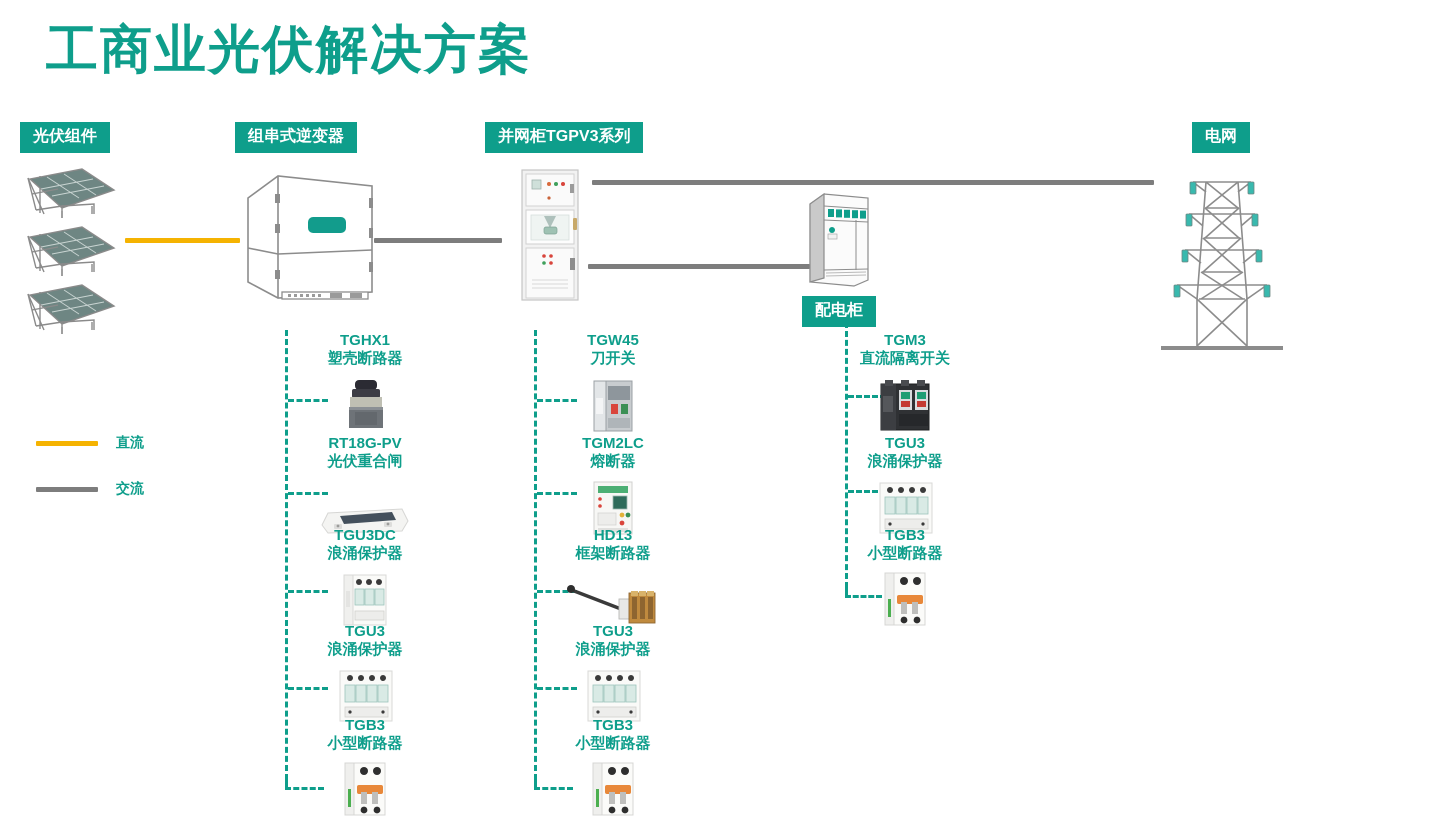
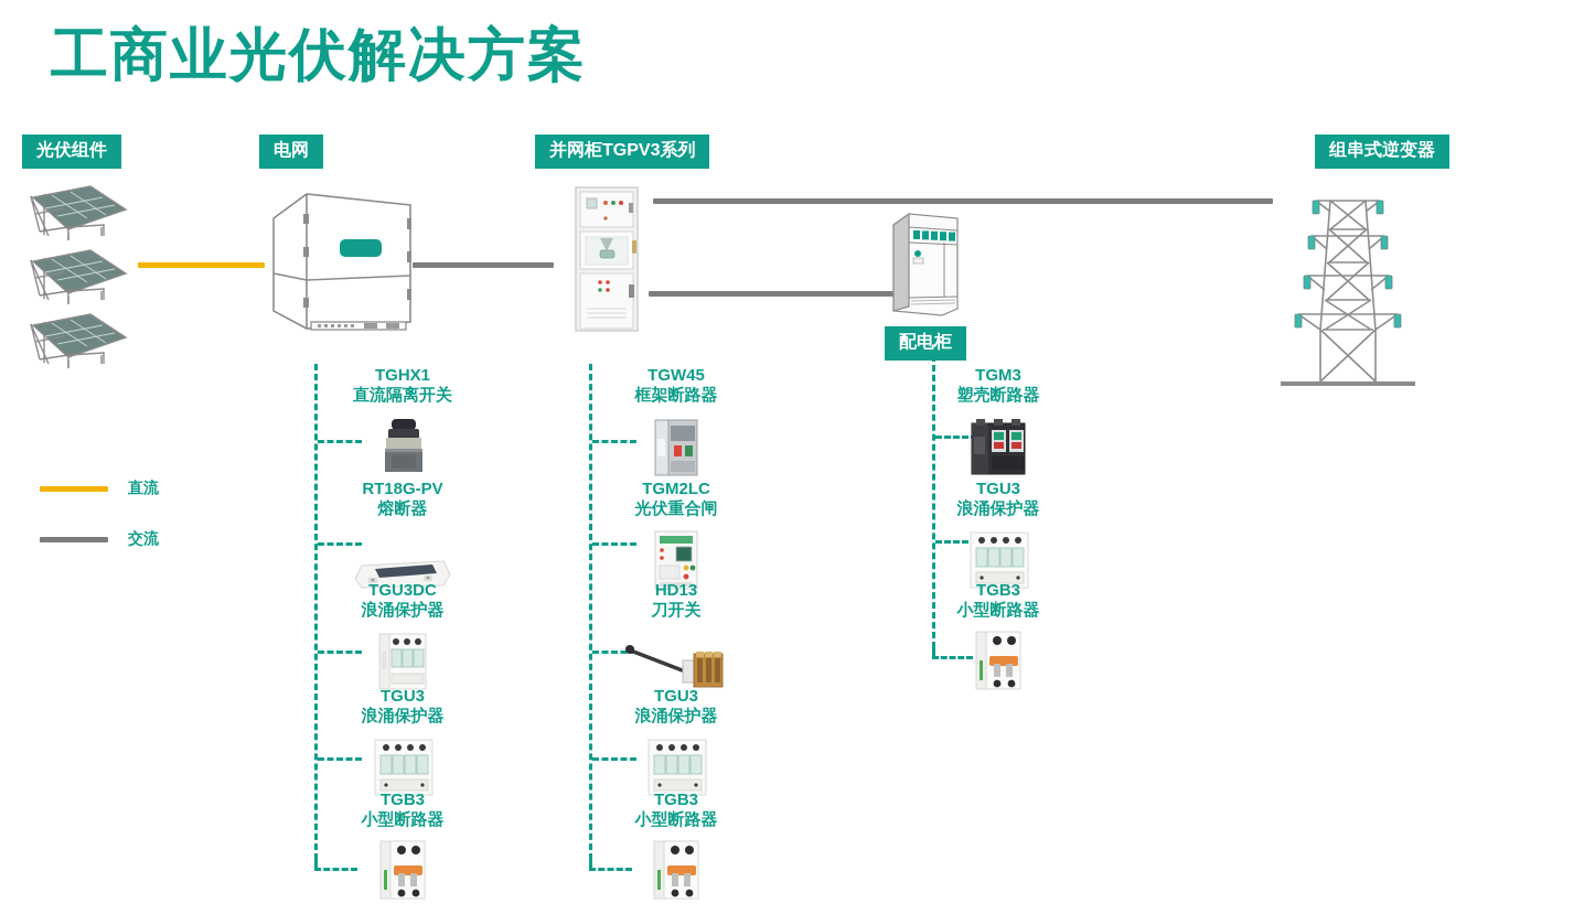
  工商业光伏解决方案
  光伏组件
- 组串式逆变器
+ 电网
  并网柜TGPV3系列
- 电网
+ 组串式逆变器
  配电柜
  直流
  交流
  TGHX1
- 塑壳断路器
+ 直流隔离开关
  RT18G-PV
- 光伏重合闸
+ 熔断器
  TGU3DC
  浪涌保护器
  TGU3
  浪涌保护器
  TGB3
  小型断路器
  TGW45
- 刀开关
+ 框架断路器
  TGM2LC
- 熔断器
+ 光伏重合闸
  HD13
- 框架断路器
+ 刀开关
  TGU3
  浪涌保护器
  TGB3
  小型断路器
  TGM3
- 直流隔离开关
+ 塑壳断路器
  TGU3
  浪涌保护器
  TGB3
  小型断路器
